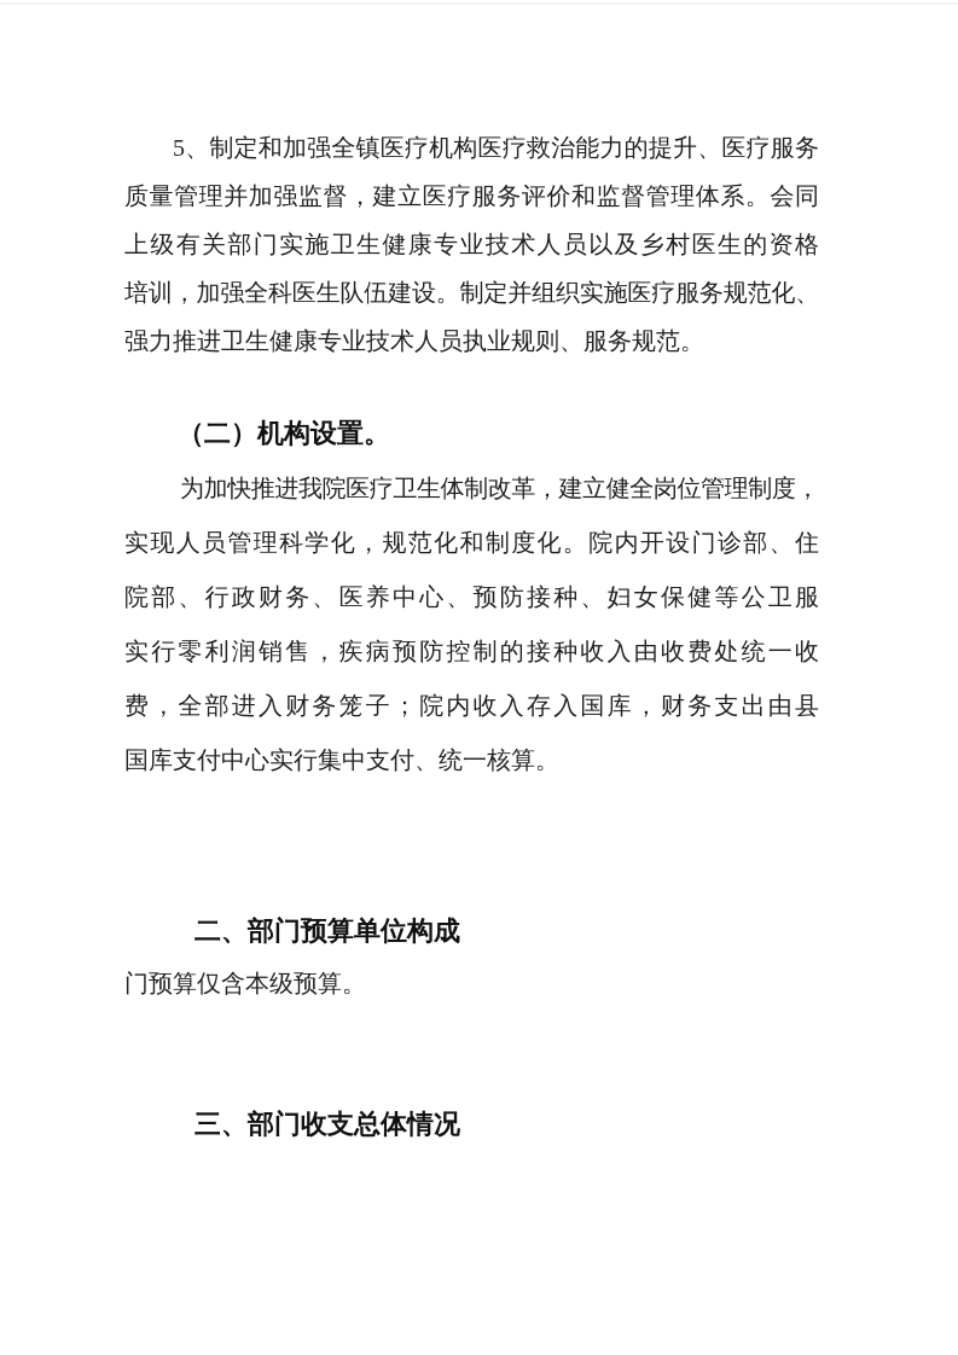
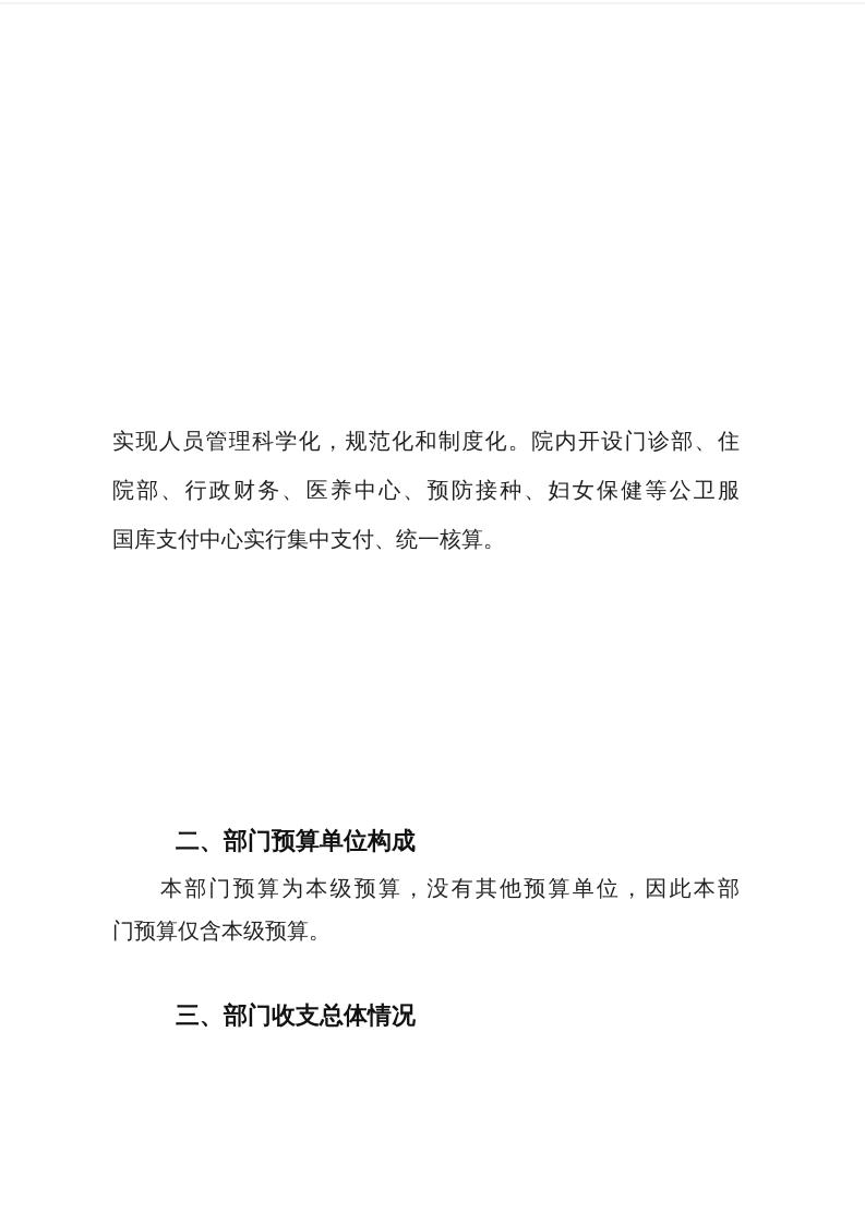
- 5、制定和加强全镇医疗机构医疗救治能力的提升、医疗服务
- 质量管理并加强监督，建立医疗服务评价和监督管理体系。会同
- 上级有关部门实施卫生健康专业技术人员以及乡村医生的资格
- 培训，加强全科医生队伍建设。制定并组织实施医疗服务规范化、
- 强力推进卫生健康专业技术人员执业规则、服务规范。
- （二）机构设置。
- 为加快推进我院医疗卫生体制改革，建立健全岗位管理制度，
  实现人员管理科学化，规范化和制度化。院内开设门诊部、住
  院部、行政财务、医养中心、预防接种、妇女保健等公卫服
- 实行零利润销售，疾病预防控制的接种收入由收费处统一收
- 费，全部进入财务笼子；院内收入存入国库，财务支出由县
  国库支付中心实行集中支付、统一核算。
  二、部门预算单位构成
+ 本部门预算为本级预算，没有其他预算单位，因此本部
  门预算仅含本级预算。
  三、部门收支总体情况
